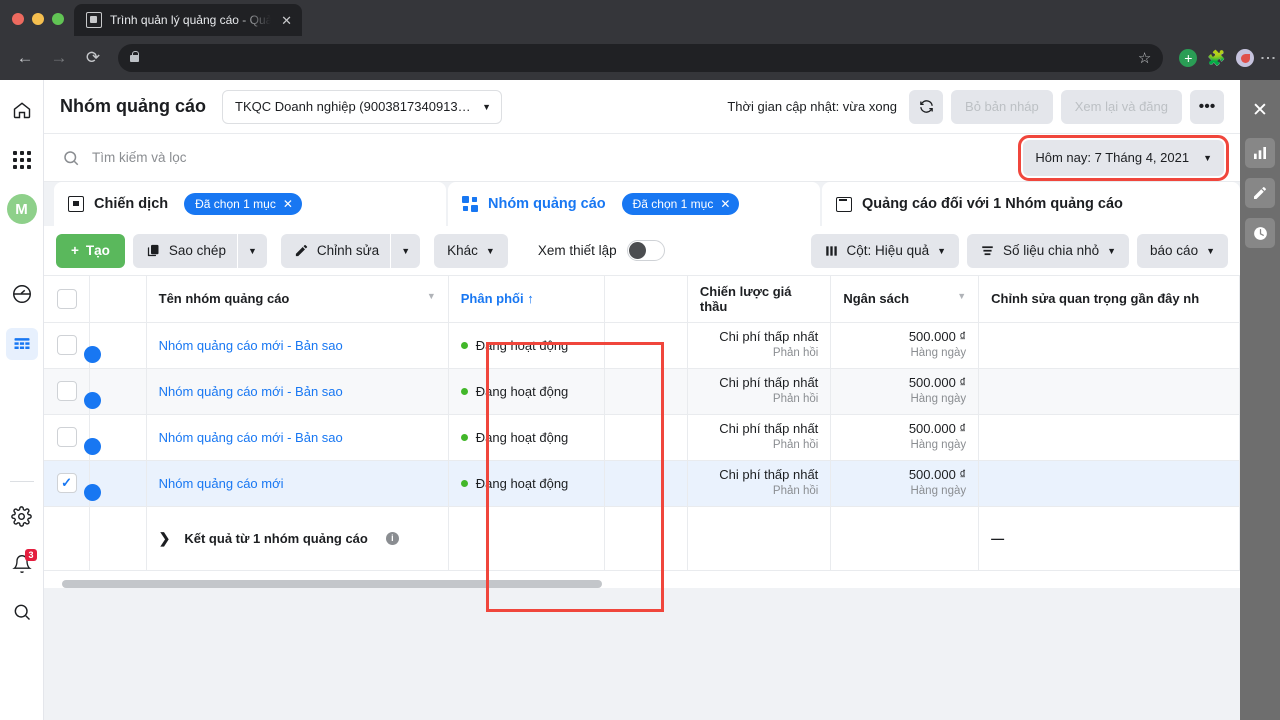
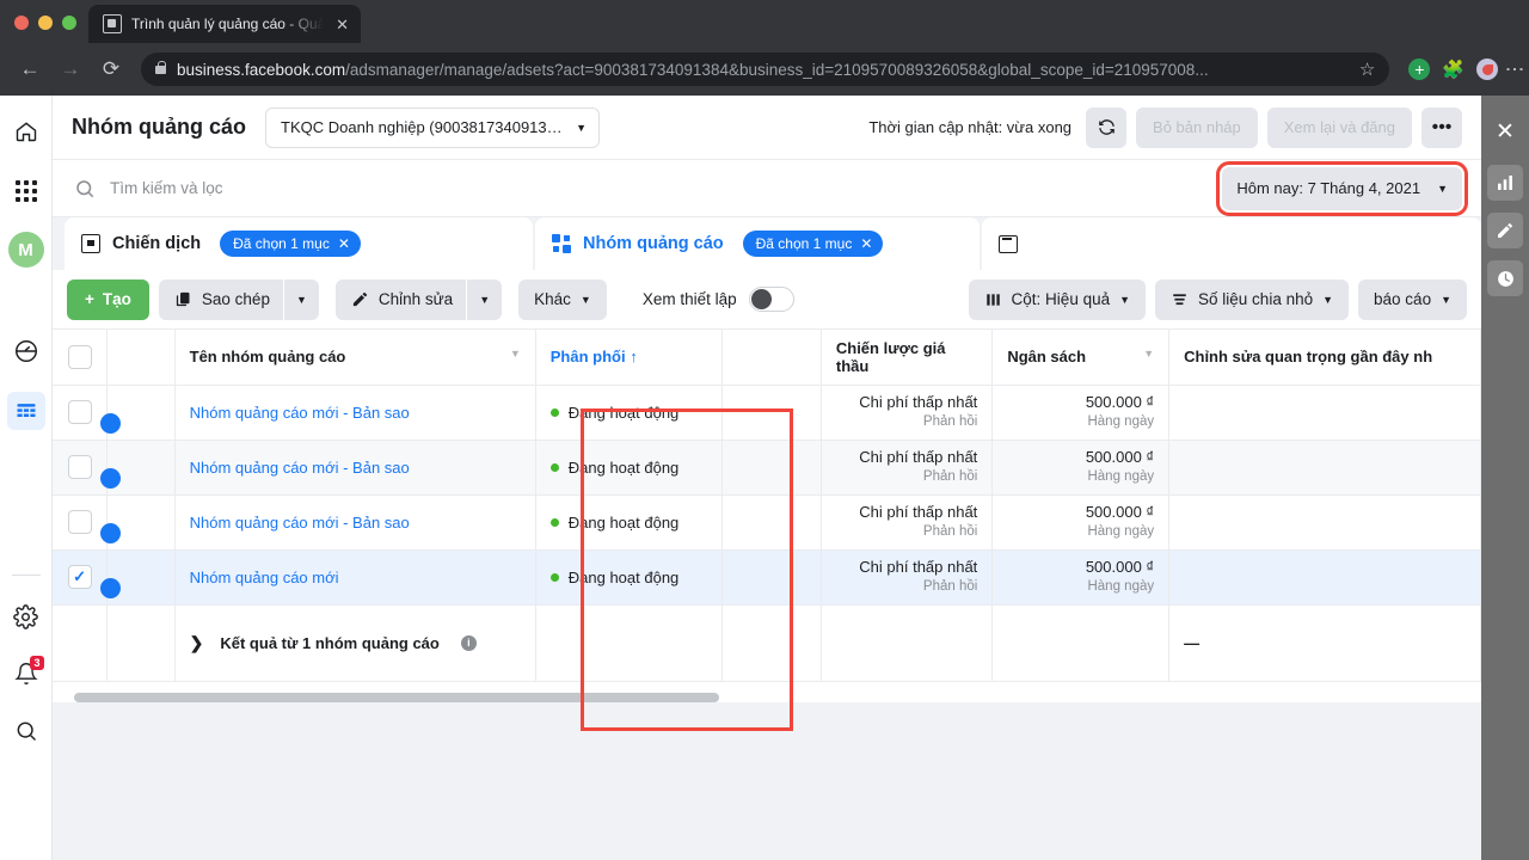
  Trình quản lý quảng cáo - Quả
  ✕
  ←
  →
  ⟳
+ business.facebook.com/adsmanager/manage/adsets?act=900381734091384&business_id=2109570089326058&global_scope_id=210957008...
  ☆
  🧩
  M
  3
  ✕
  Nhóm quảng cáo
  TKQC Doanh nghiệp (9003817340913…
  ▼
  Thời gian cập nhật: vừa xong
  Bỏ bản nháp
  Xem lại và đăng
  •••
  Tìm kiếm và lọc
  Hôm nay: 7 Tháng 4, 2021
  ▼
  Chiến dịch
  Đã chọn 1 mục
  ✕
  Nhóm quảng cáo
  Đã chọn 1 mục
  ✕
- Quảng cáo đối với 1 Nhóm quảng cáo
  +
  Tạo
  Sao chép
  ▼
  Chỉnh sửa
  ▼
  Khác
  ▼
  Xem thiết lập
  Cột: Hiệu quả
  ▼
  Số liệu chia nhỏ
  ▼
  báo cáo
  ▼
  		▼ Tên nhóm quảng cáo	Phân phối ↑		Chiến lược giá thầu	▼ Ngân sách	Chỉnh sửa quan trọng gần đây nh
  		Nhóm quảng cáo mới - Bản sao	Đang hoạt động		Chi phí thấp nhất Phản hồi	500.000 ₫ Hàng ngày
  		Nhóm quảng cáo mới - Bản sao	Đang hoạt động		Chi phí thấp nhất Phản hồi	500.000 ₫ Hàng ngày
  		Nhóm quảng cáo mới - Bản sao	Đang hoạt động		Chi phí thấp nhất Phản hồi	500.000 ₫ Hàng ngày
  ✓		Nhóm quảng cáo mới	Đang hoạt động		Chi phí thấp nhất Phản hồi	500.000 ₫ Hàng ngày
  		❯ Kết quả từ 1 nhóm quảng cáo i					—
